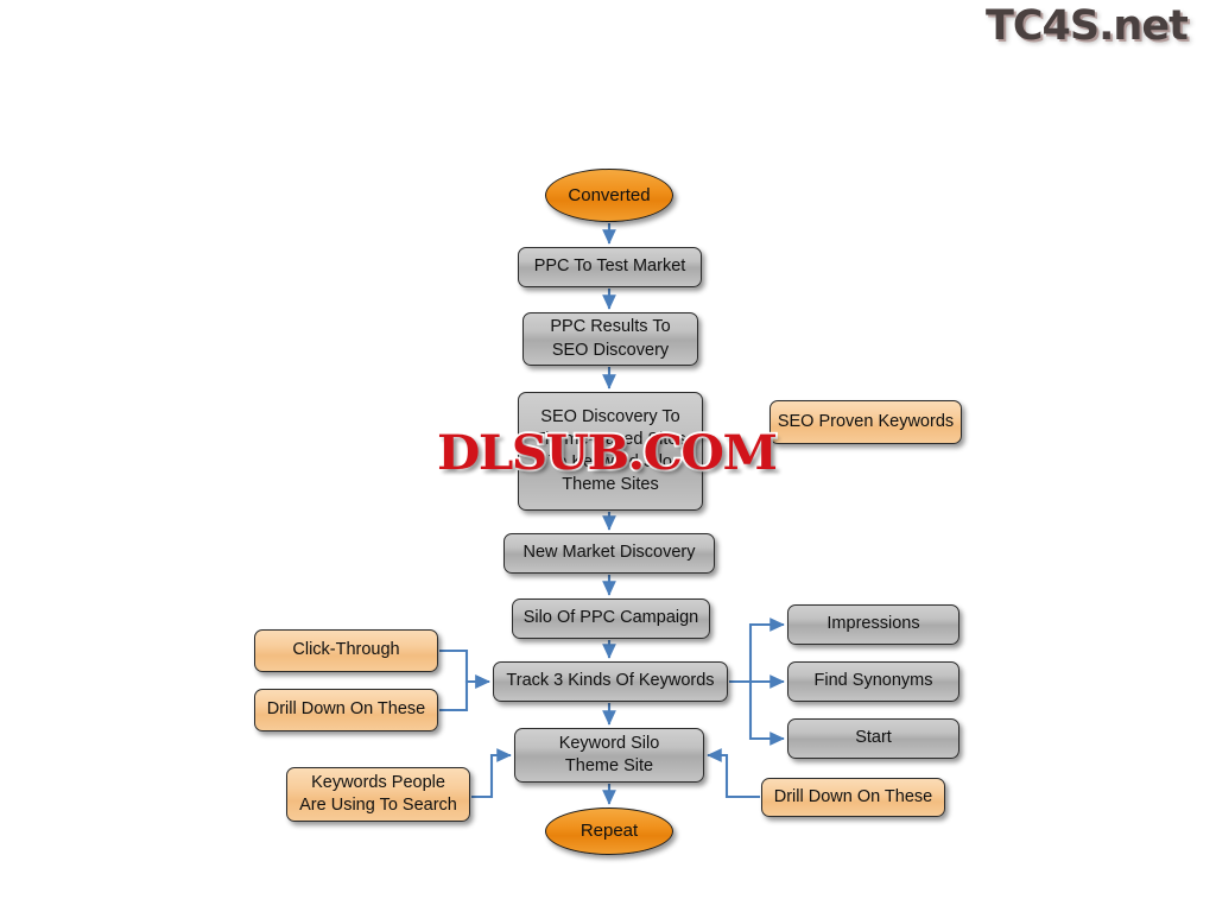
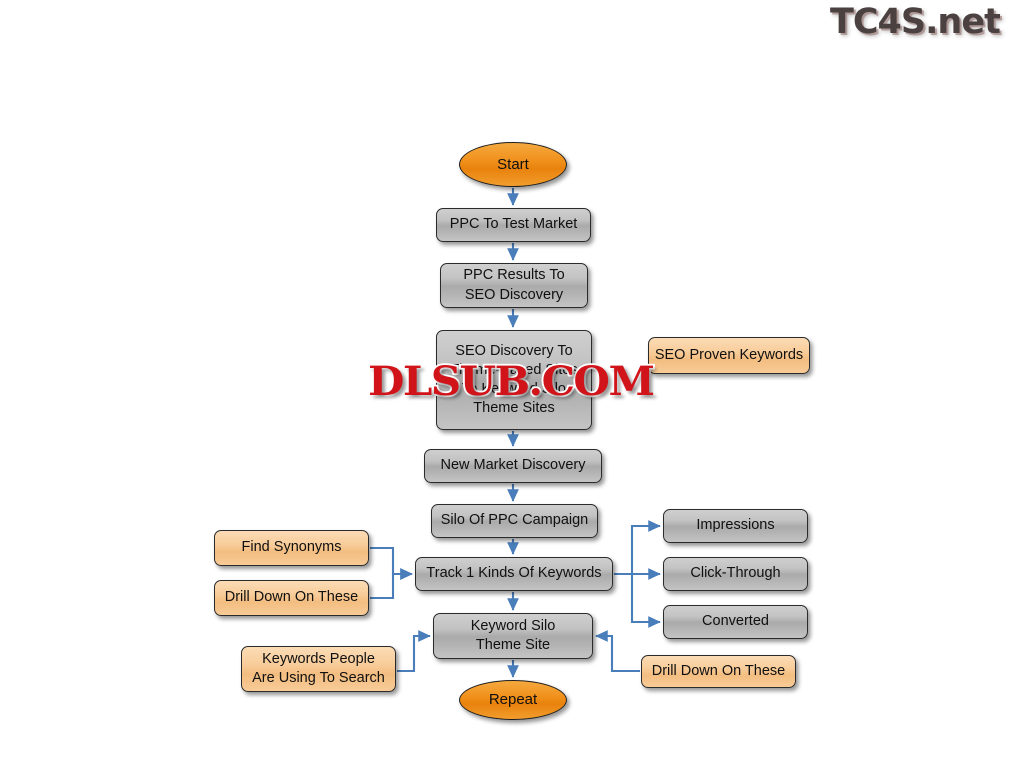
- Converted
+ Start
  PPC To Test Market
  PPC Results To
  SEO Discovery
  SEO Discovery To
  Theme-Based Sites
  To Keyword Silo
  Theme Sites
  SEO Proven Keywords
  New Market Discovery
  Silo Of PPC Campaign
- Click-Through
+ Find Synonyms
  Drill Down On These
- Track 3 Kinds Of Keywords
+ Track 1 Kinds Of Keywords
  Impressions
- Find Synonyms
+ Click-Through
- Start
+ Converted
  Keyword Silo
  Theme Site
  Keywords People
  Are Using To Search
  Drill Down On These
  Repeat
  TC4S.net
  DLSUB.COM
